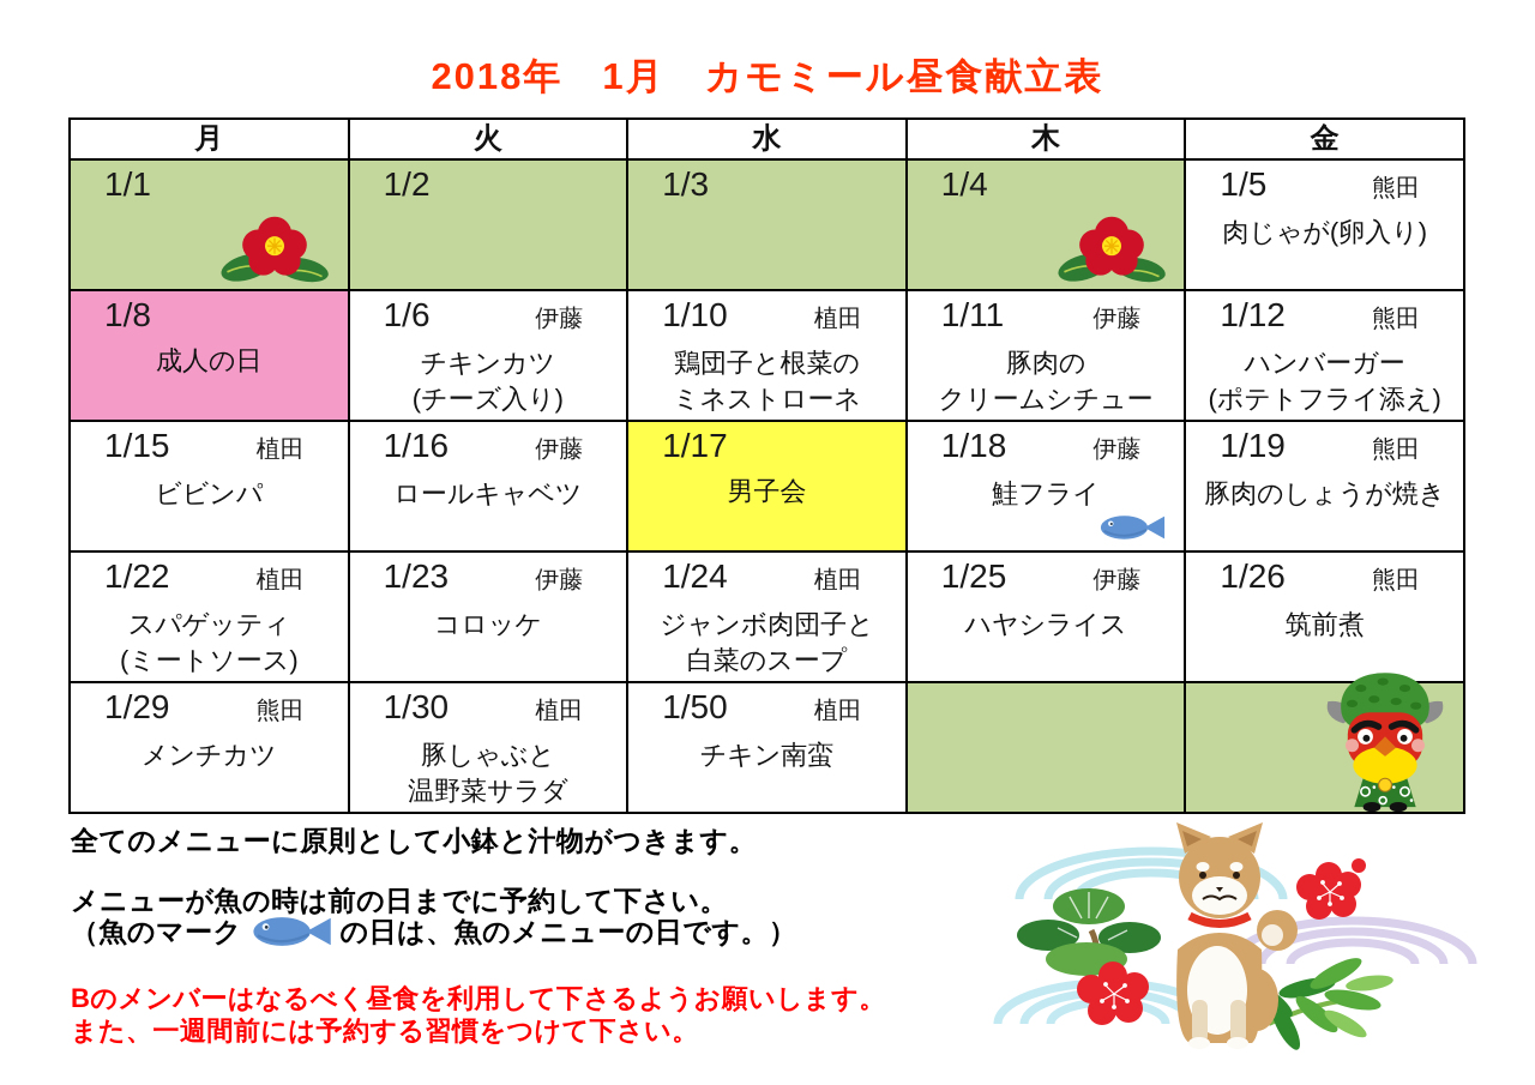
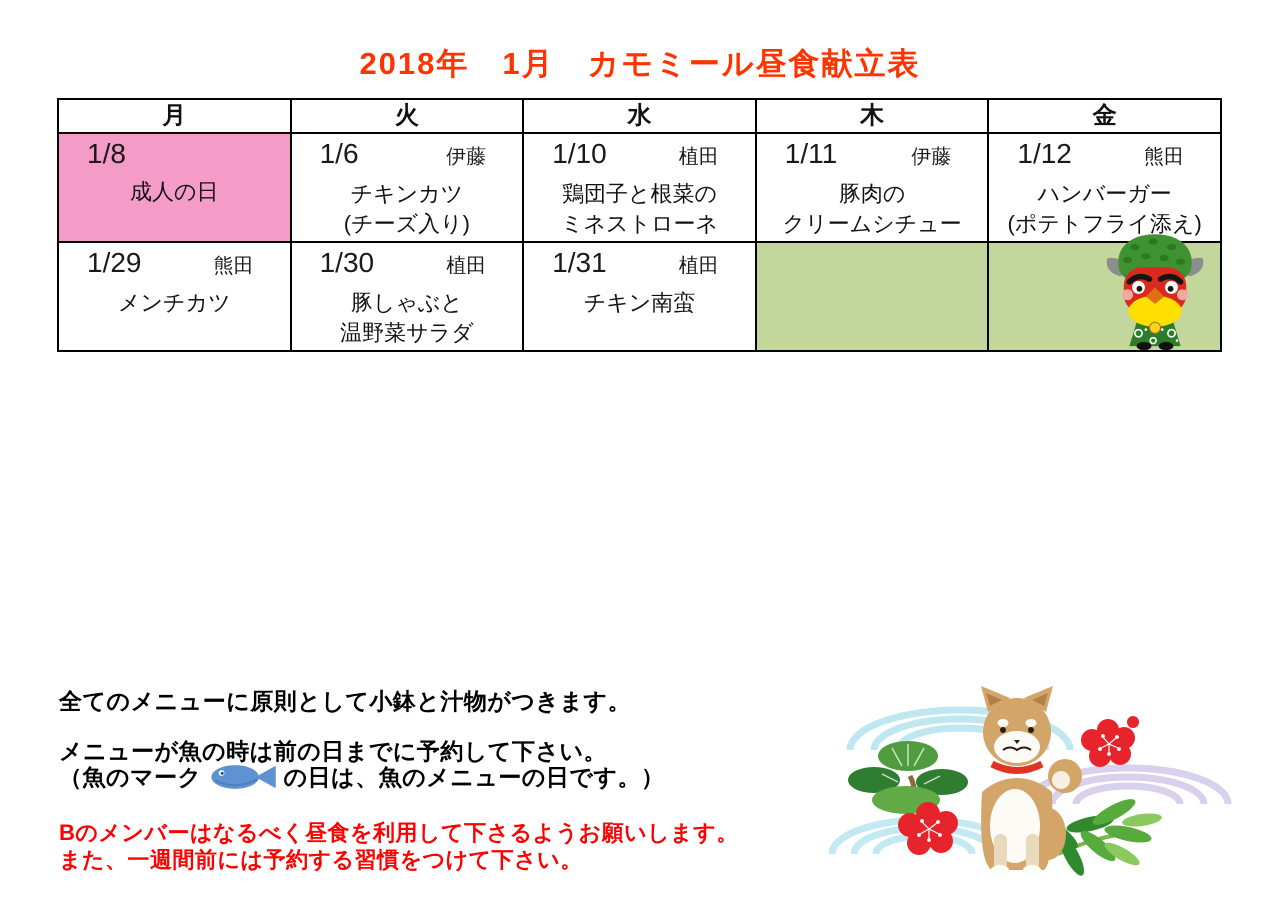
  2018年 1月 カモミール昼食献立表
  月	火	水	木	金
- 1/1	1/2	1/3	1/4	1/5 熊田肉じゃが(卵入り)
  1/8成人の日	1/6 伊藤チキンカツ(チーズ入り)	1/10 植田鶏団子と根菜のミネストローネ	1/11 伊藤豚肉のクリームシチュー	1/12 熊田ハンバーガー(ポテトフライ添え)
- 1/15 植田ビビンパ	1/16 伊藤ロールキャベツ	1/17男子会	1/18 伊藤鮭フライ	1/19 熊田豚肉のしょうが焼き
- 1/22 植田スパゲッティ(ミートソース)	1/23 伊藤コロッケ	1/24 植田ジャンボ肉団子と白菜のスープ	1/25 伊藤ハヤシライス	1/26 熊田筑前煮
- 1/29 熊田メンチカツ	1/30 植田豚しゃぶと温野菜サラダ	1/50 植田チキン南蛮
+ 1/29 熊田メンチカツ	1/30 植田豚しゃぶと温野菜サラダ	1/31 植田チキン南蛮
  全てのメニューに原則として小鉢と汁物がつきます。
  メニューが魚の時は前の日までに予約して下さい。
  （魚のマーク
  の日は、魚のメニューの日です。）
  Bのメンバーはなるべく昼食を利用して下さるようお願いします。
  また、一週間前には予約する習慣をつけて下さい。
